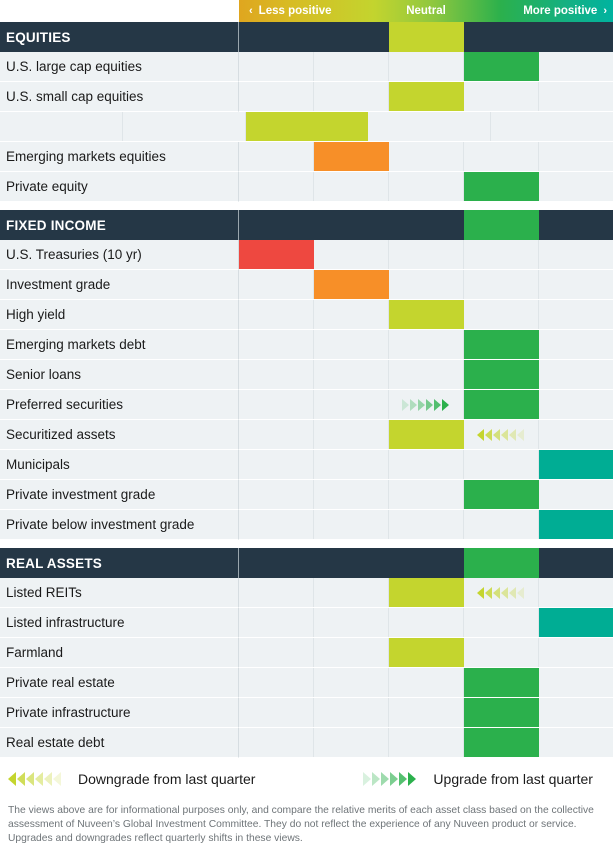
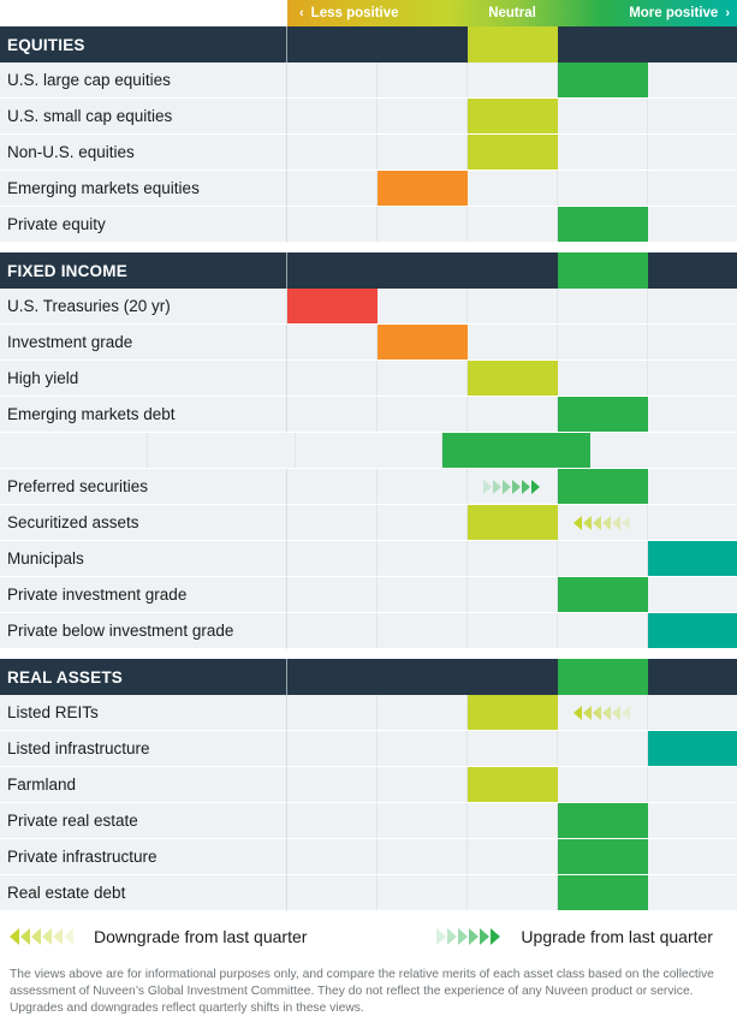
  ‹ Less positive
  Neutral
  More positive ›
  EQUITIES
  U.S. large cap equities
  U.S. small cap equities
+ Non-U.S. equities
  Emerging markets equities
  Private equity
  FIXED INCOME
- U.S. Treasuries (10 yr)
+ U.S. Treasuries (20 yr)
  Investment grade
  High yield
  Emerging markets debt
- Senior loans
  Preferred securities
  Securitized assets
  Municipals
  Private investment grade
  Private below investment grade
  REAL ASSETS
  Listed REITs
  Listed infrastructure
  Farmland
  Private real estate
  Private infrastructure
  Real estate debt
  Downgrade from last quarter
  Upgrade from last quarter
  The views above are for informational purposes only, and compare the relative merits of each asset class based on the collective assessment of Nuveen’s Global Investment Committee. They do not reflect the experience of any Nuveen product or service. Upgrades and downgrades reflect quarterly shifts in these views.
